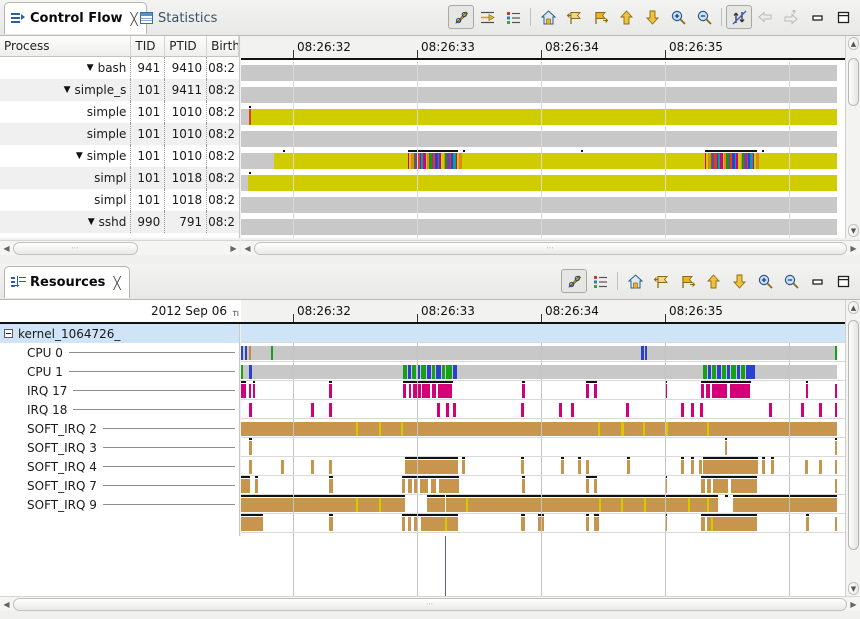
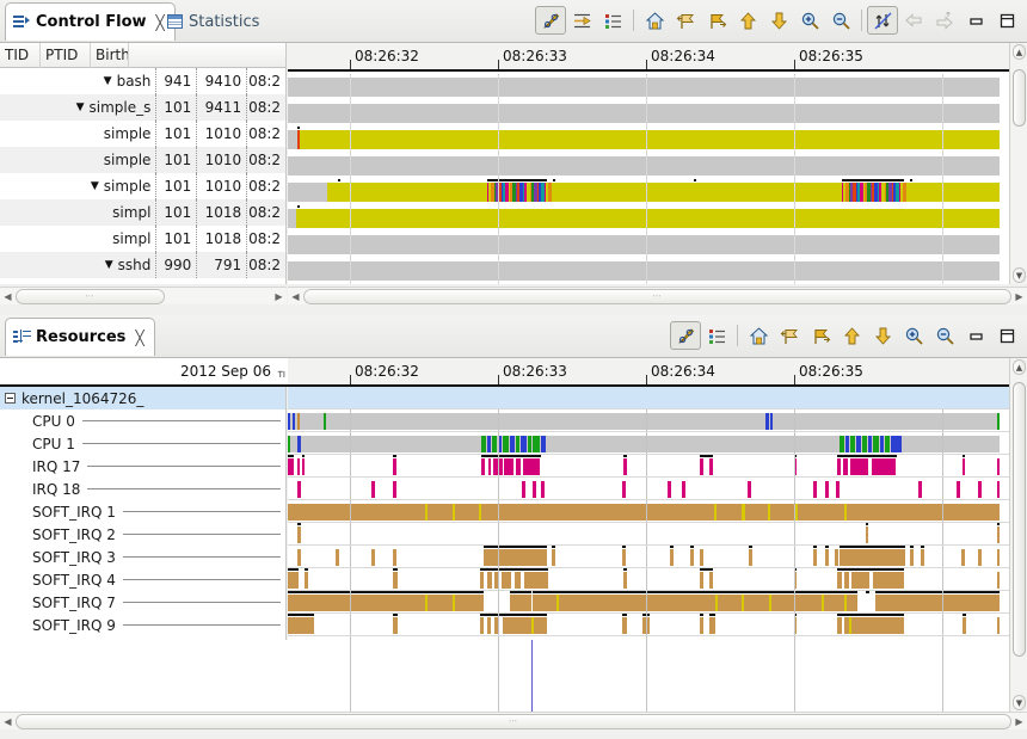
  Control Flow
  ╳
  Statistics
- Process
  TID
  PTID
  Birth
  ▼
  bash
  941
  9410
  08:2
  ▼
  simple_s
  101
  9411
  08:2
  simple
  101
  1010
  08:2
  simple
  101
  1010
  08:2
  ▼
  simple
  101
  1010
  08:2
  simpl
  101
  1018
  08:2
  simpl
  101
  1018
  08:2
  ▼
  sshd
  990
  791
  08:2
  08:26:32
  08:26:33
  08:26:34
  08:26:35
  ▲
  ▼
  ◀
  ⋯
  ▶
  ◀
  ⋯
  ▶
  Resources
  ╳
  2012 Sep 06
  TI
  kernel_1064726_
  CPU 0
  CPU 1
  IRQ 17
  IRQ 18
+ SOFT_IRQ 1
  SOFT_IRQ 2
  SOFT_IRQ 3
  SOFT_IRQ 4
  SOFT_IRQ 7
  SOFT_IRQ 9
  08:26:32
  08:26:33
  08:26:34
  08:26:35
  ▲
  ▼
  ◀
  ⋯
  ▶
